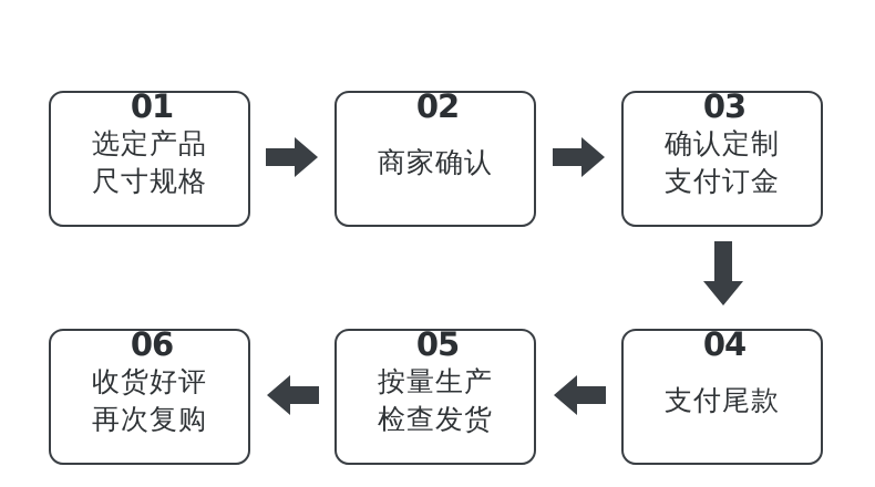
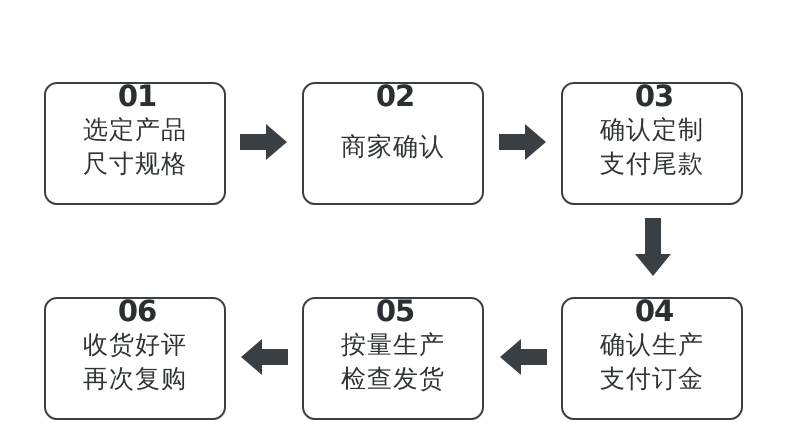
  选定产品
  尺寸规格
  商家确认
  确认定制
- 支付订金
+ 支付尾款
+ 确认生产
- 支付尾款
+ 支付订金
  按量生产
  检查发货
  收货好评
  再次复购
